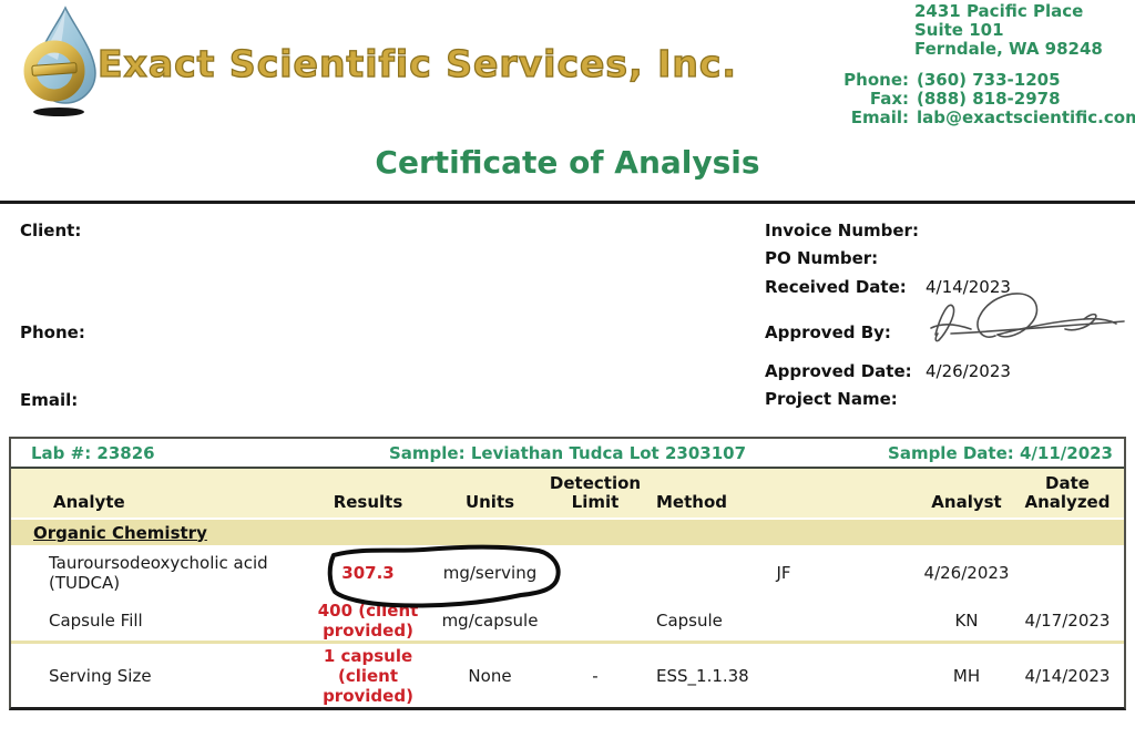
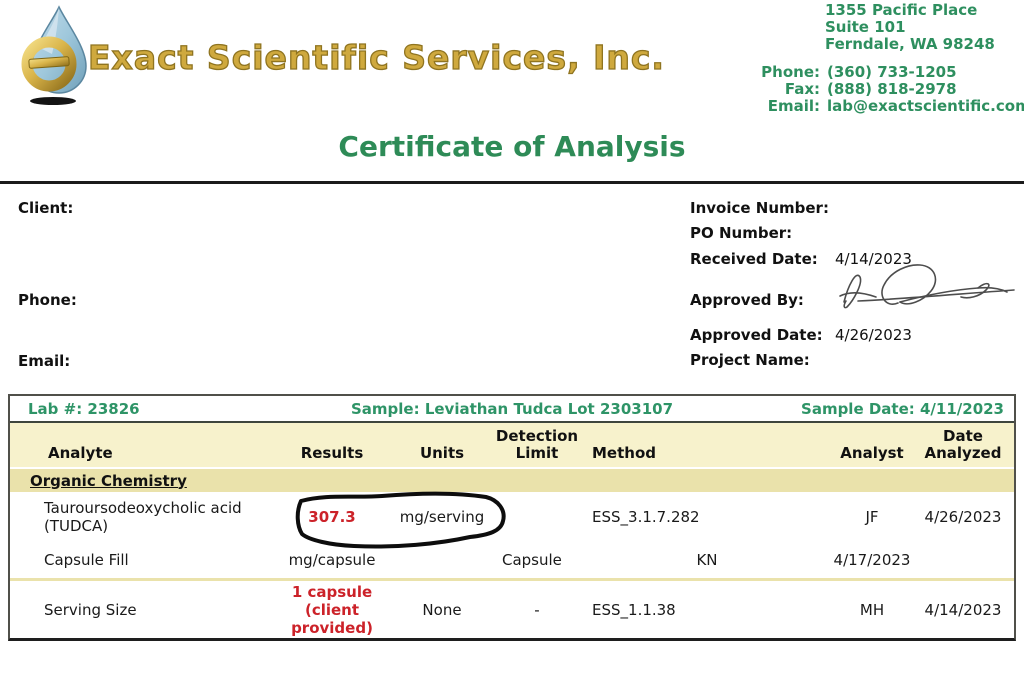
  Exact Scientific Services, Inc.
- 2431 Pacific Place
+ 1355 Pacific Place
  Suite 101
  Ferndale, WA 98248
  Phone:
  (360) 733-1205
  Fax:
  (888) 818-2978
  Email:
  lab@exactscientific.com
  Certificate of Analysis
  Client:
  Phone:
  Email:
  Invoice Number:
  PO Number:
  Received Date:
  4/14/2023
  Approved By:
  Approved Date:
  4/26/2023
  Project Name:
  Lab #: 23826
  Sample: Leviathan Tudca Lot 2303107
  Sample Date: 4/11/2023
  Analyte
  Results
  Units
  Detection
  Limit
  Method
  Analyst
  Date
  Analyzed
  Organic Chemistry
  Tauroursodeoxycholic acid (TUDCA)
  307.3
  mg/serving
+ ESS_3.1.7.282
  JF
  4/26/2023
  Capsule Fill
- 400 (client provided)
  mg/capsule
  Capsule
  KN
  4/17/2023
  Serving Size
  1 capsule (client provided)
  None
  -
  ESS_1.1.38
  MH
  4/14/2023
